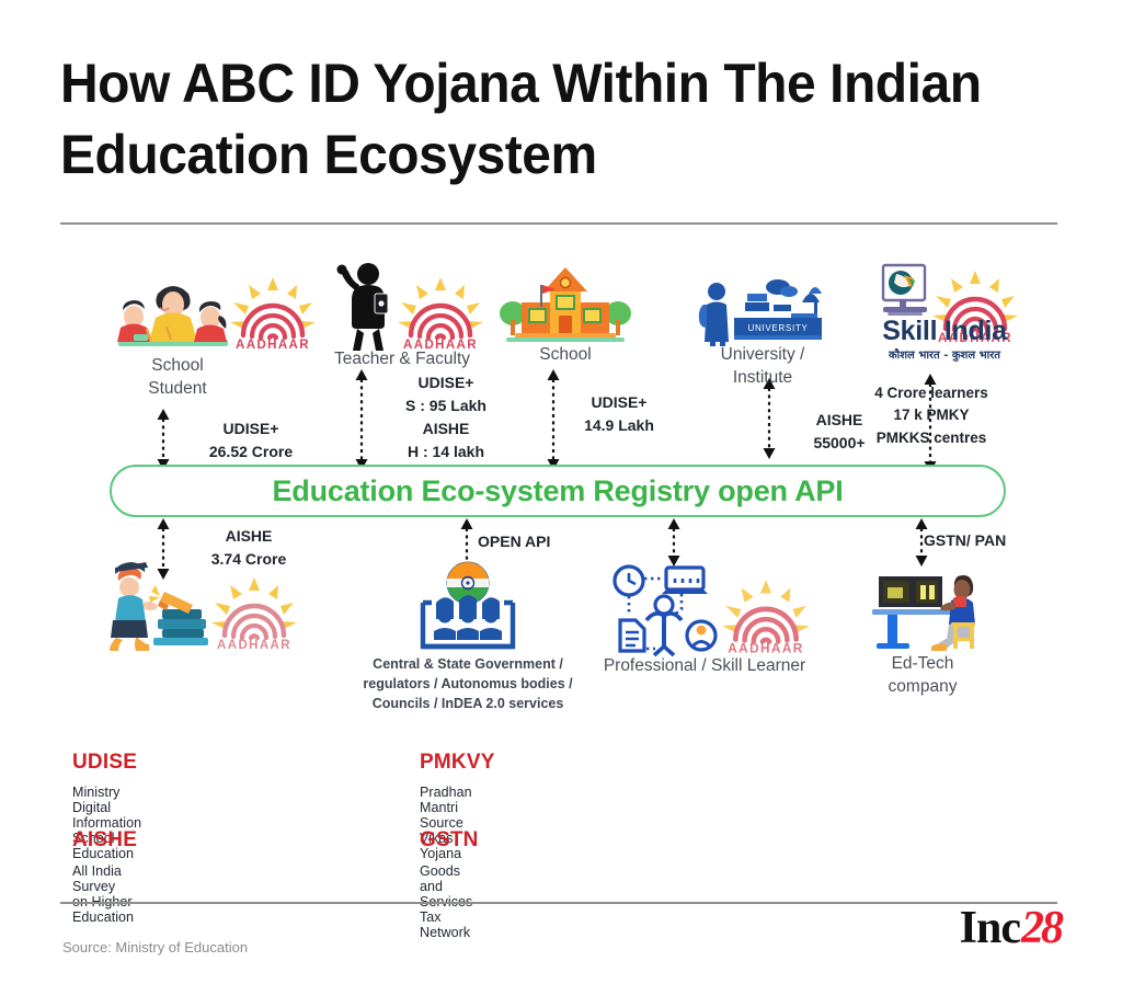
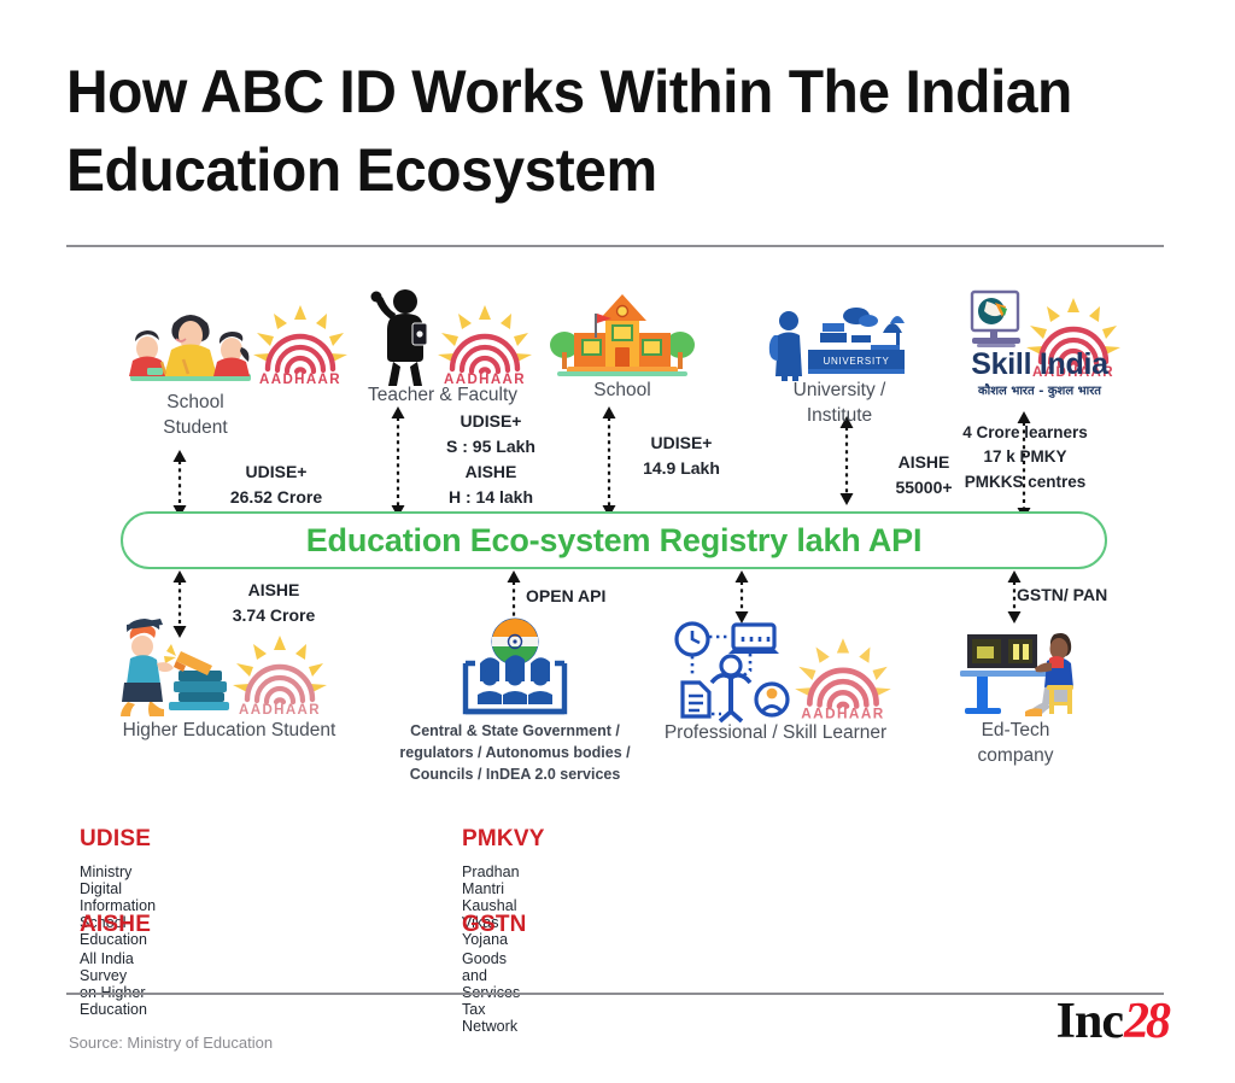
- How ABC ID Yojana Within The Indian Education Ecosystem
+ How ABC ID Works Within The Indian Education Ecosystem
  AADHAAR
  School
  Student
  UDISE+
  26.52 Crore
  AADHAAR
  Teacher & Faculty
  UDISE+
  S : 95 Lakh
  AISHE
  H : 14 lakh
  School
  UDISE+
  14.9 Lakh
  UNIVERSITY
  University /
  Institute
  AISHE
  55000+
  AADHAAR
  Skill India
  कौशल भारत - कुशल भारत
  4 Crore learners
  17 k PMKY
  PMKKS centres
- Education Eco-system Registry open API
+ Education Eco-system Registry lakh API
  AISHE
  3.74 Crore
  AADHAAR
+ Higher Education Student
  OPEN API
  Central & State Government /
  regulators / Autonomus bodies /
  Councils / InDEA 2.0 services
  AADHAAR
  Professional / Skill Learner
  GSTN/ PAN
  Ed-Tech
  company
  UDISE
  Ministry Digital Information School Education
  PMKVY
- Pradhan Mantri Source Vikas Yojana
+ Pradhan Mantri Kaushal Vikas Yojana
  AISHE
  All India Survey Education
  GSTN
  Source: Ministry of Education
  Inc
  28
